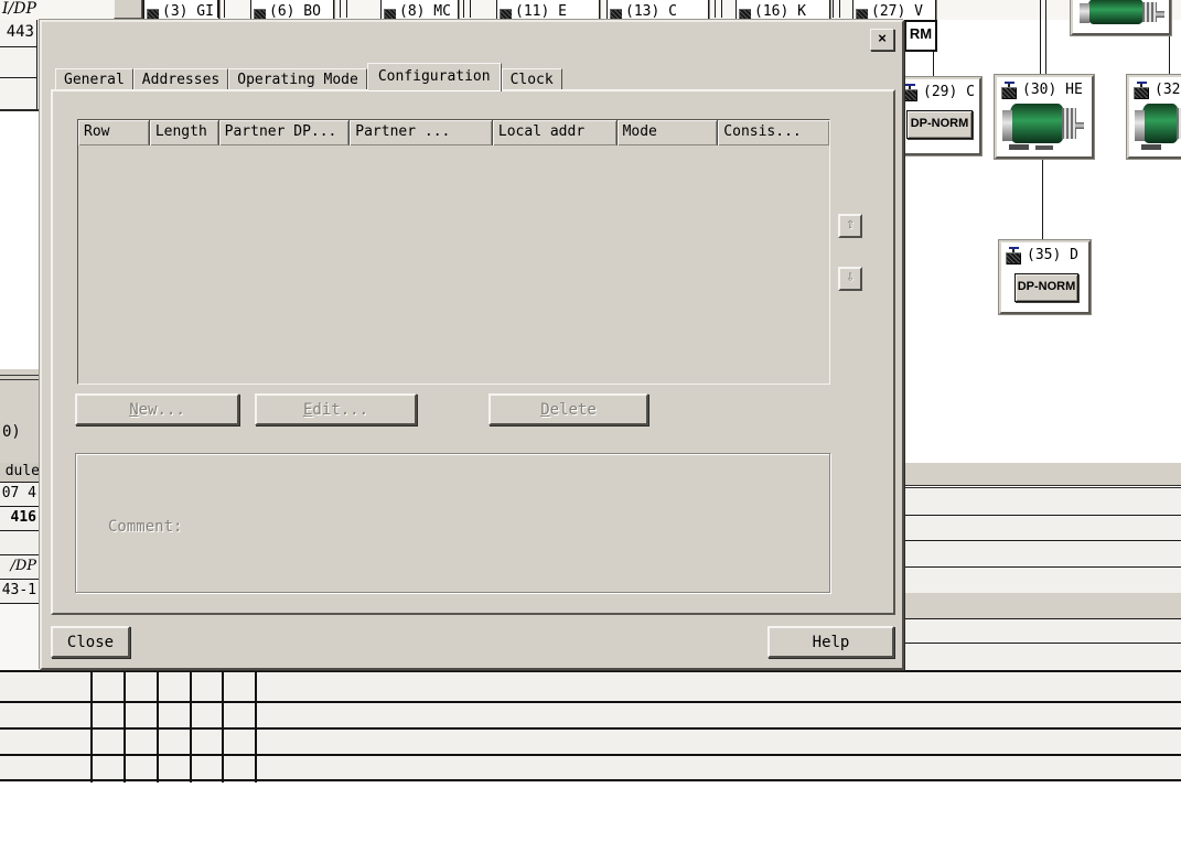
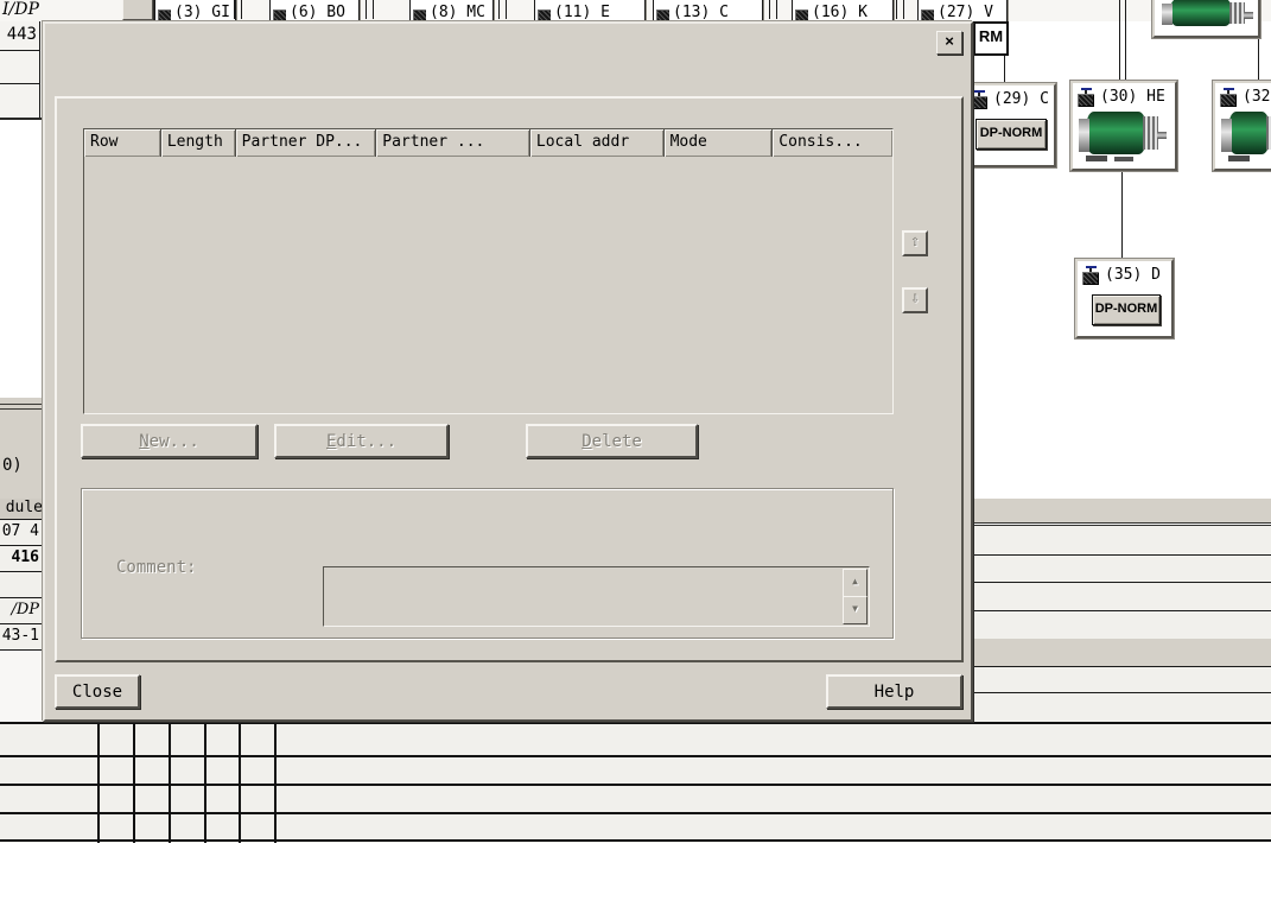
  I/DP
  (3) GI
  (6) BO
  (8) MC
  (11) E
  (13) C
  (16) K
  (27) V
  443
  0)
  dule
  07 4
  416
  /DP
  43-1
  RM
  (29) C
  DP-NORM
  (30) HE
  (32
  (35) D
  DP-NORM
  ×
- General
- Addresses
- Operating Mode
- Configuration
- Clock
  Row
  Length
  Partner DP...
  Partner ...
  Local addr
  Mode
  Consis...
  ⇧
  ⇩
  N
  ew...
  E
  dit...
  D
  elete
  Comment:
+ ▲
+ ▼
  Close
  Help
